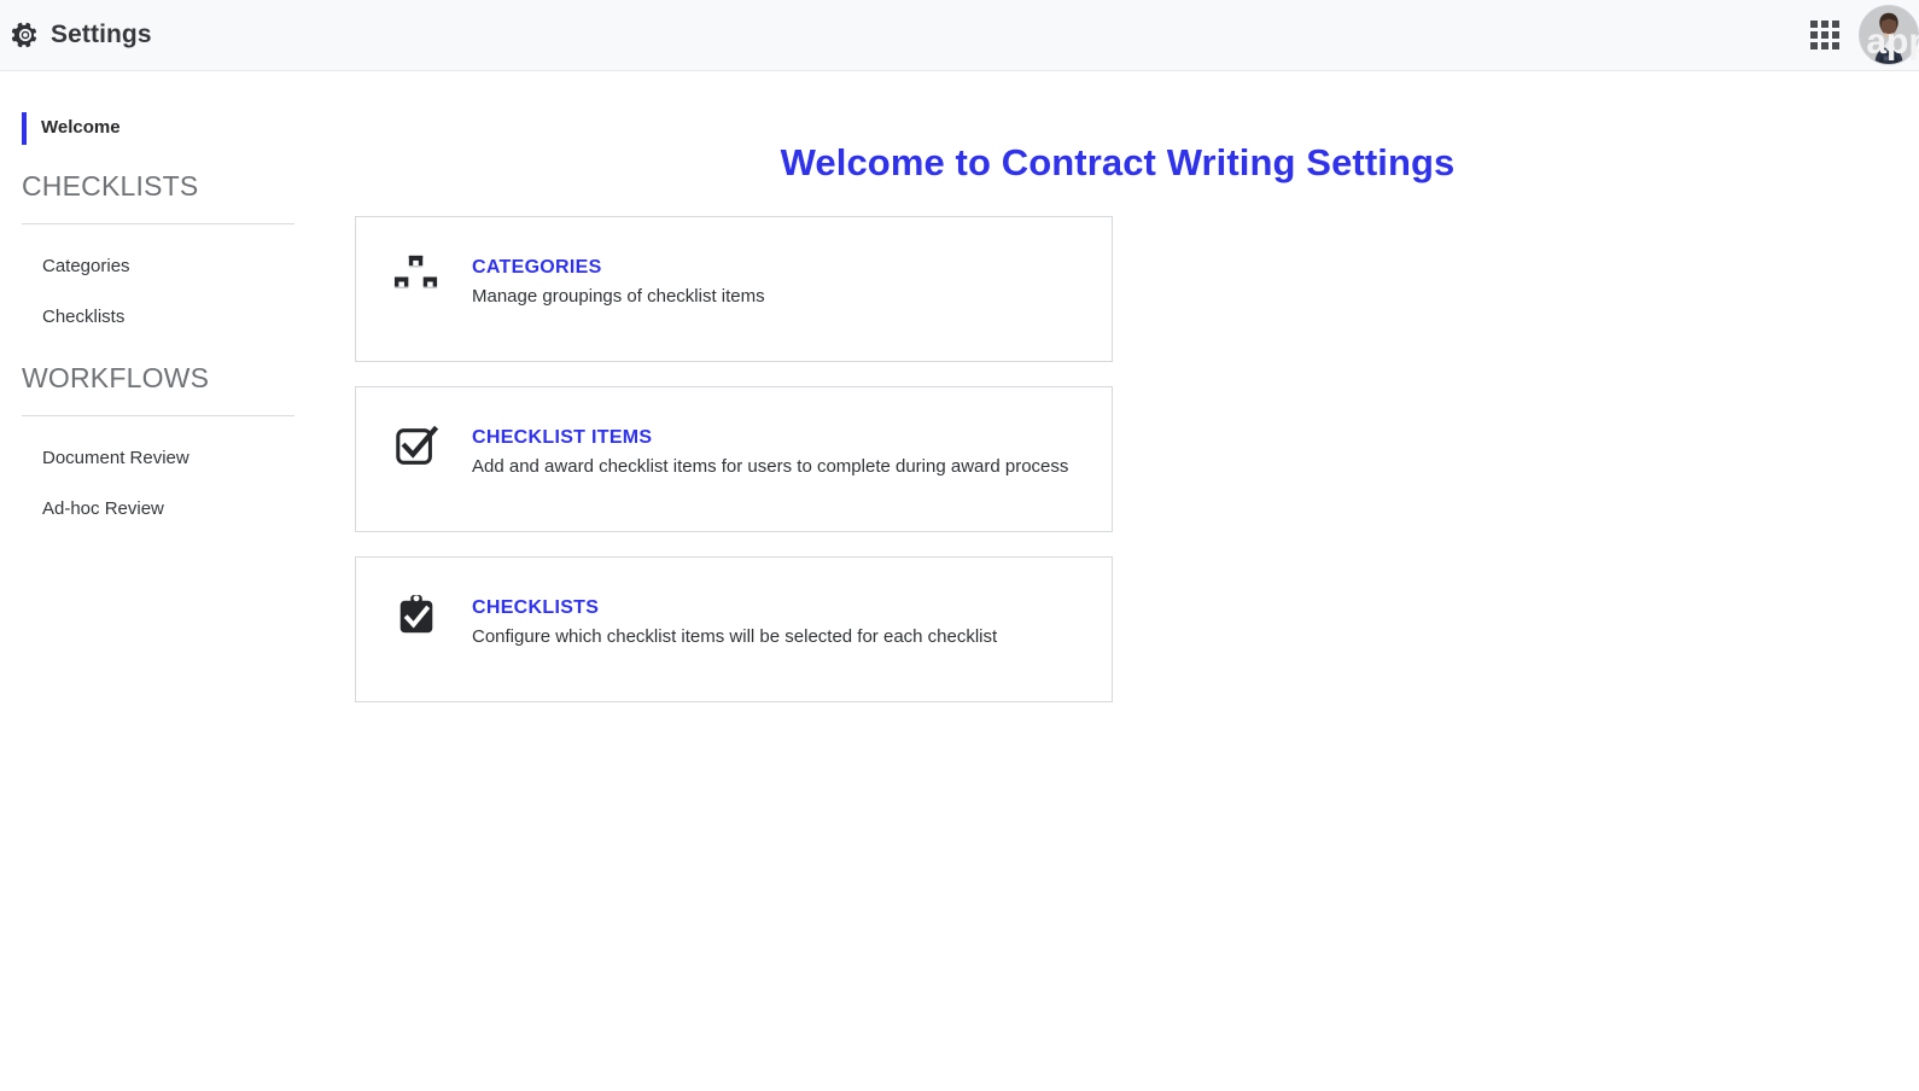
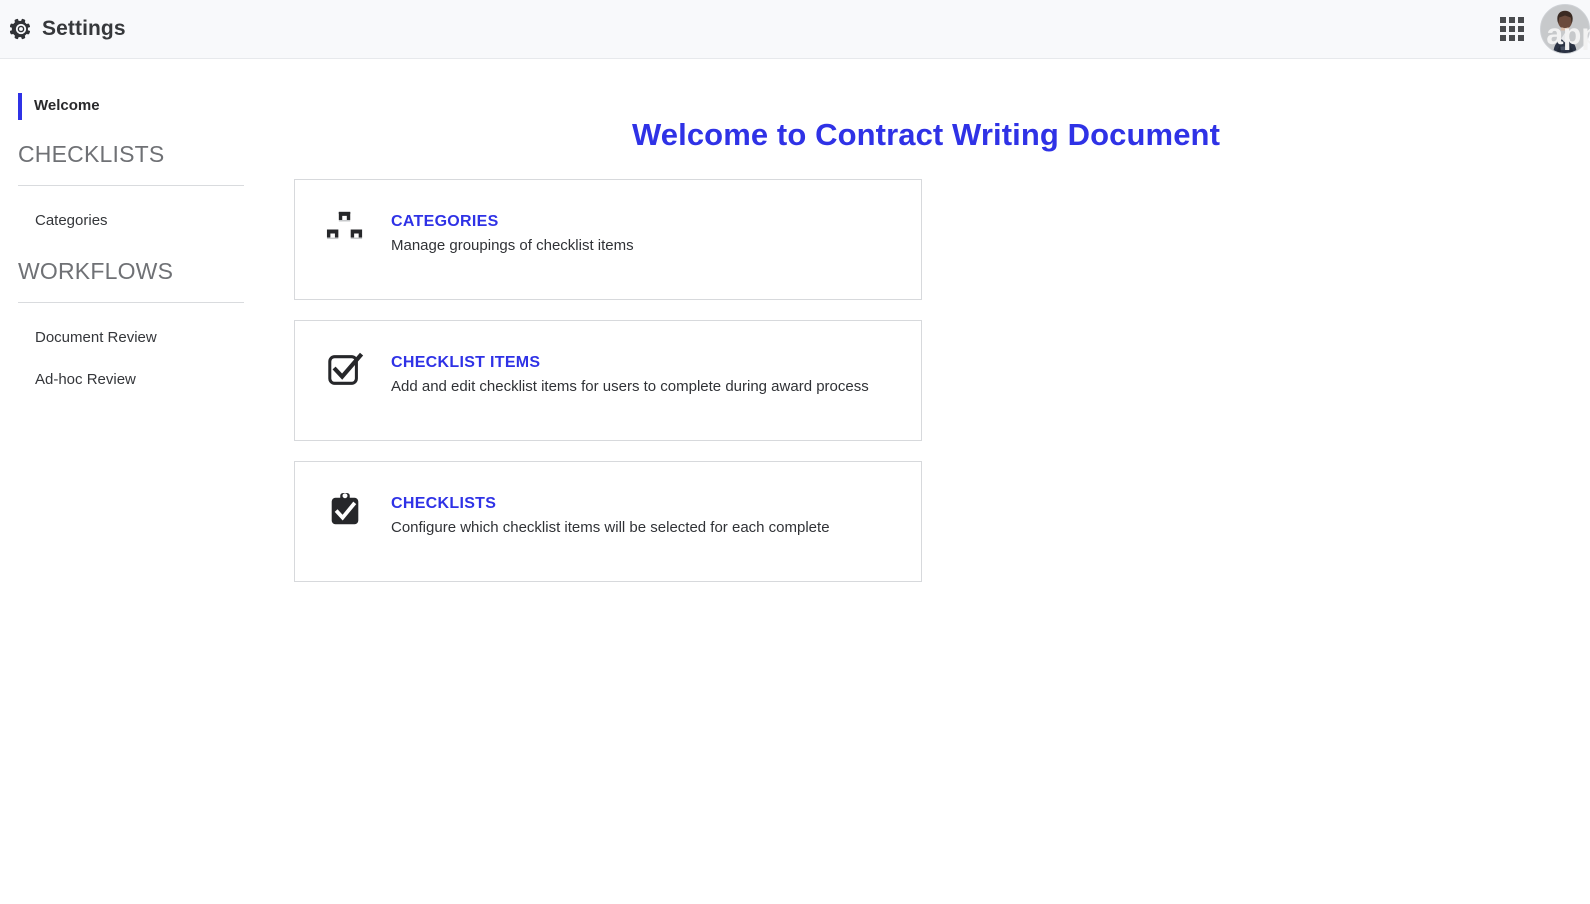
  Settings
  Welcome
  CHECKLISTS
  Categories
- Checklists
  WORKFLOWS
  Document Review
  Ad-hoc Review
- Welcome to Contract Writing Settings
+ Welcome to Contract Writing Document
  CATEGORIES
  Manage groupings of checklist items
  CHECKLIST ITEMS
- Add and award checklist items for users to complete during award process
+ Add and edit checklist items for users to complete during award process
  CHECKLISTS
- Configure which checklist items will be selected for each checklist
+ Configure which checklist items will be selected for each complete
